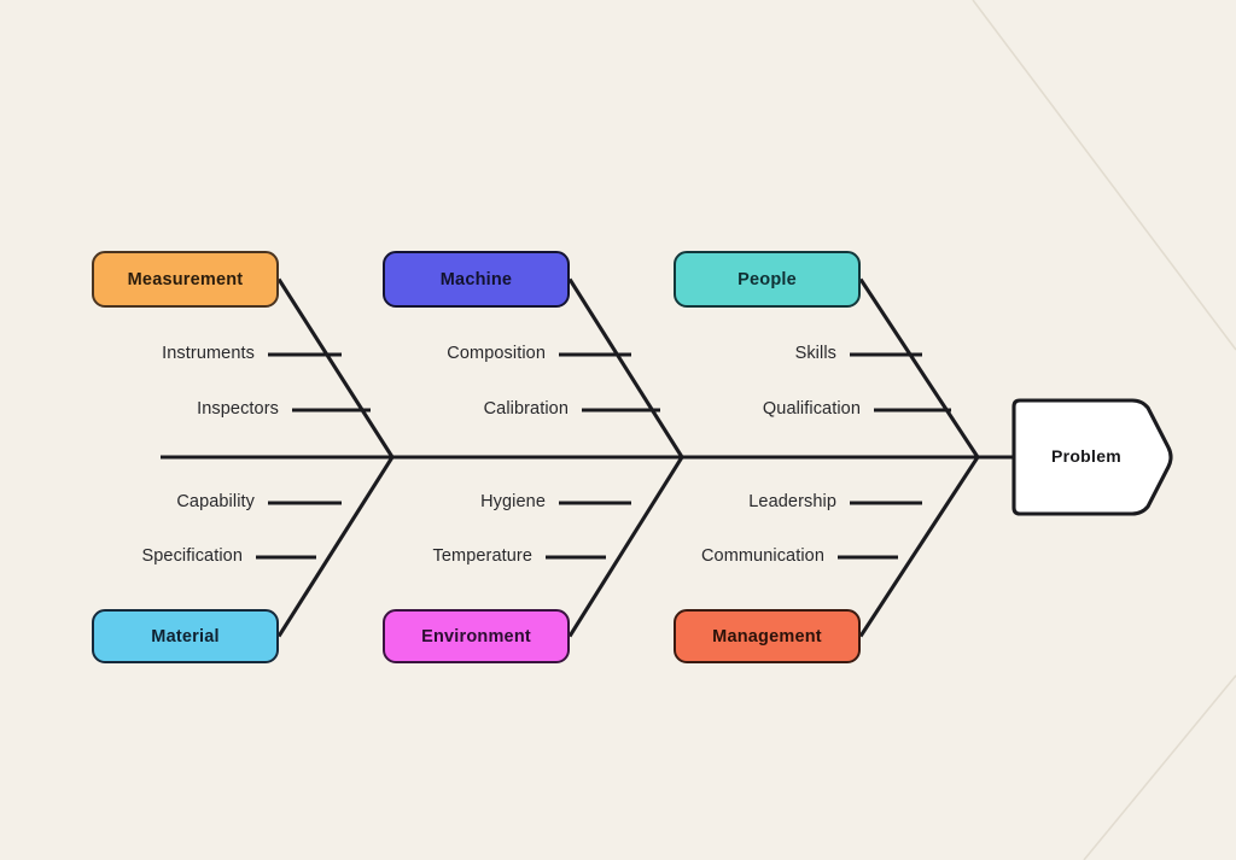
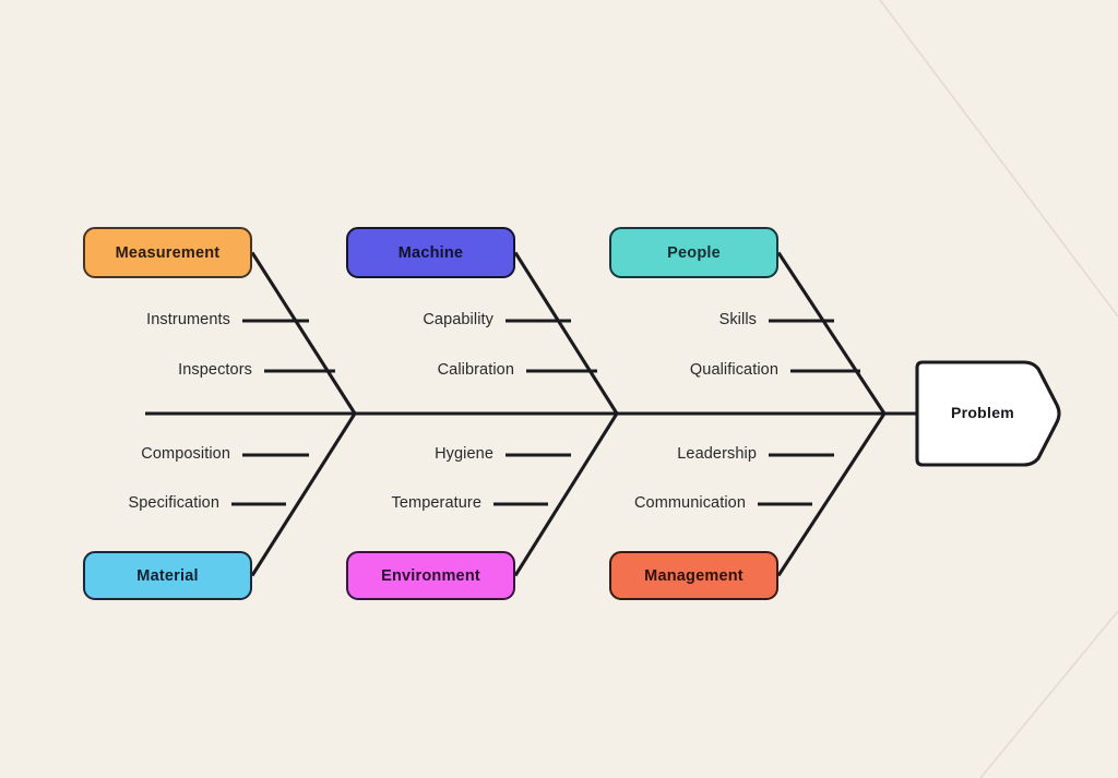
  Measurement
  Machine
  People
  Material
  Environment
  Management
  Instruments
  Inspectors
- Composition
+ Capability
  Calibration
  Skills
  Qualification
- Capability
+ Composition
  Specification
  Hygiene
  Temperature
  Leadership
  Communication
  Problem
